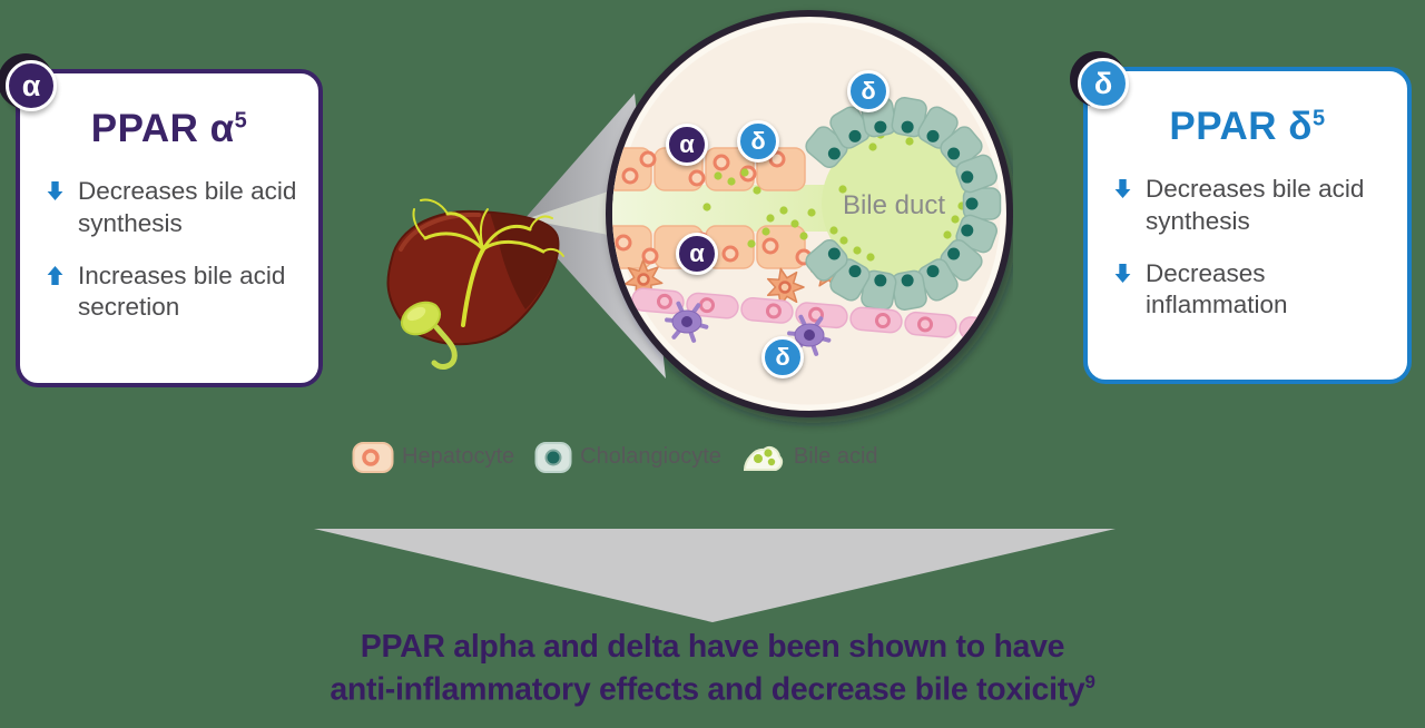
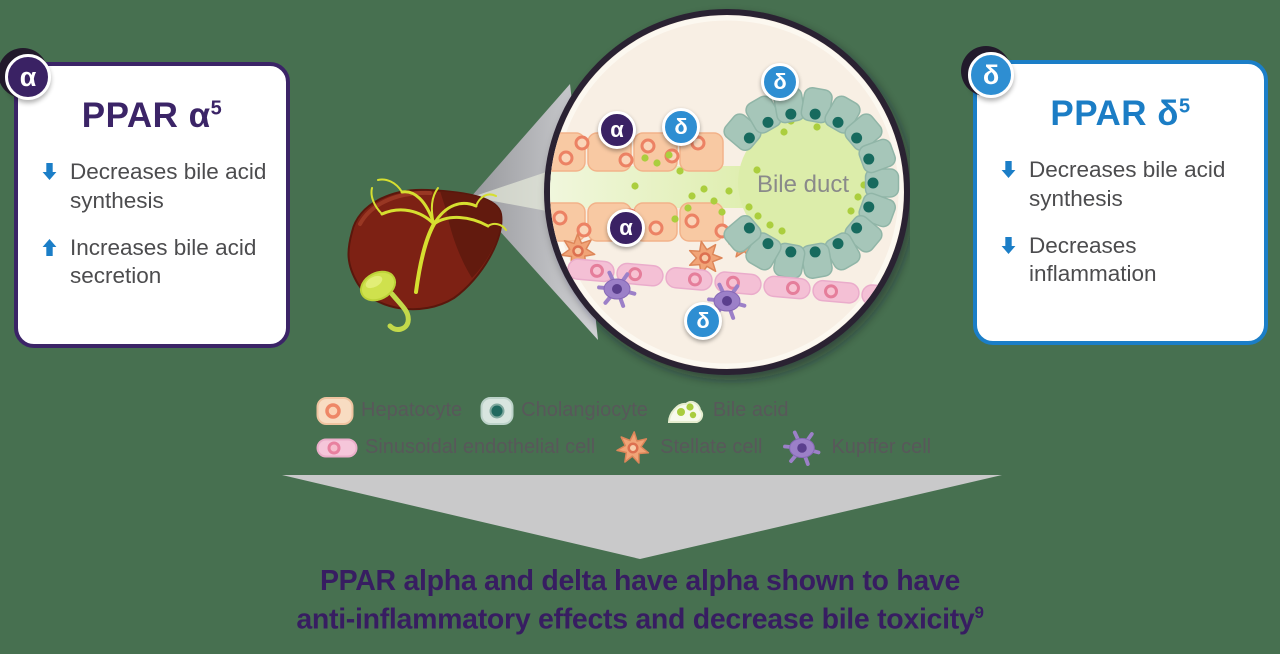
  Bile duct
  δ
  α
  δ
  α
  δ
  α
  PPAR α5
  Decreases bile acid synthesis
  Increases bile acid secretion
  δ
  PPAR δ5
  Decreases bile acid synthesis
  Decreases inflammation
  Hepatocyte
  Cholangiocyte
  Bile acid
+ Sinusoidal endothelial cell
+ Stellate cell
+ Kupffer cell
- PPAR alpha and delta have been shown to have
+ PPAR alpha and delta have alpha shown to have
  anti-inflammatory effects and decrease bile toxicity9
